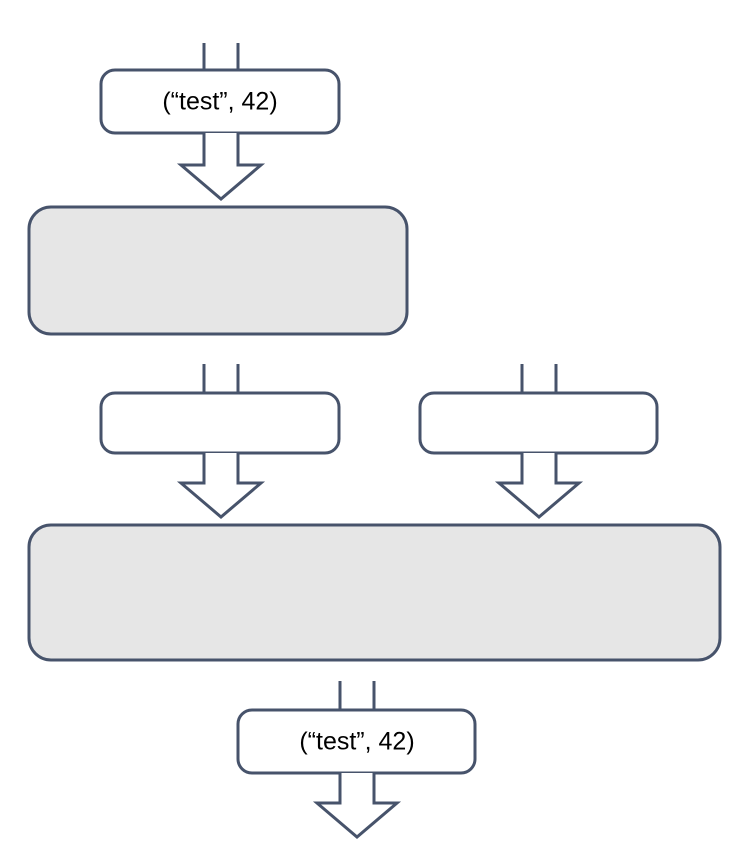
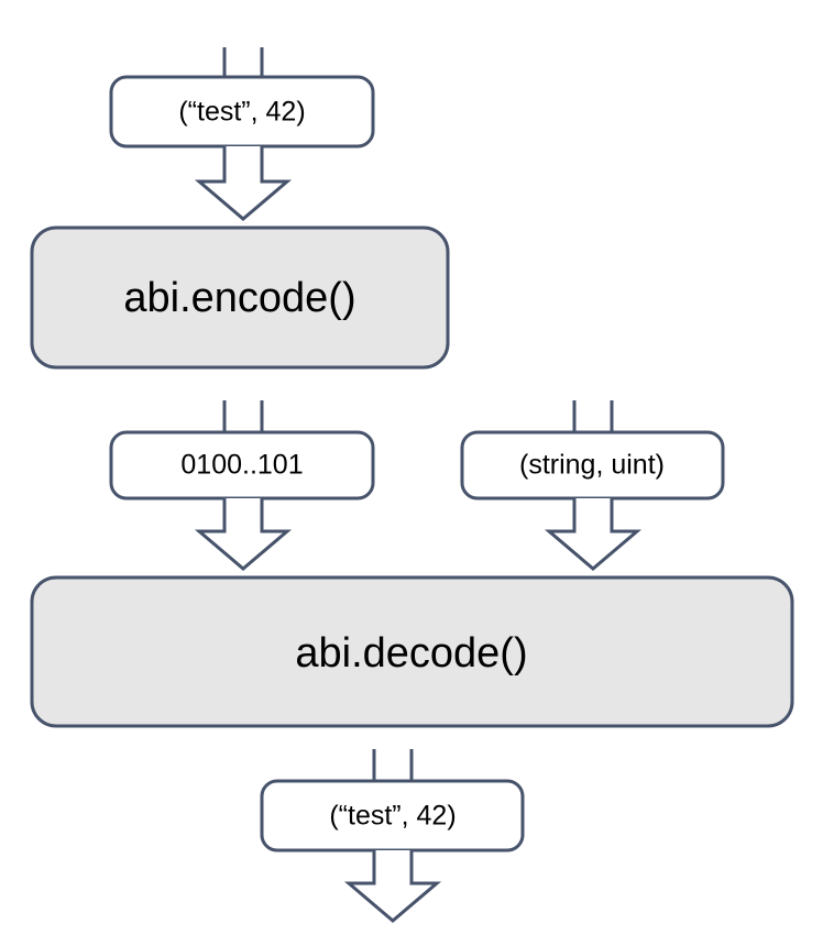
  (“test”, 42)
+ abi.encode()
+ 0100..101
+ (string, uint)
+ abi.decode()
  (“test”, 42)
